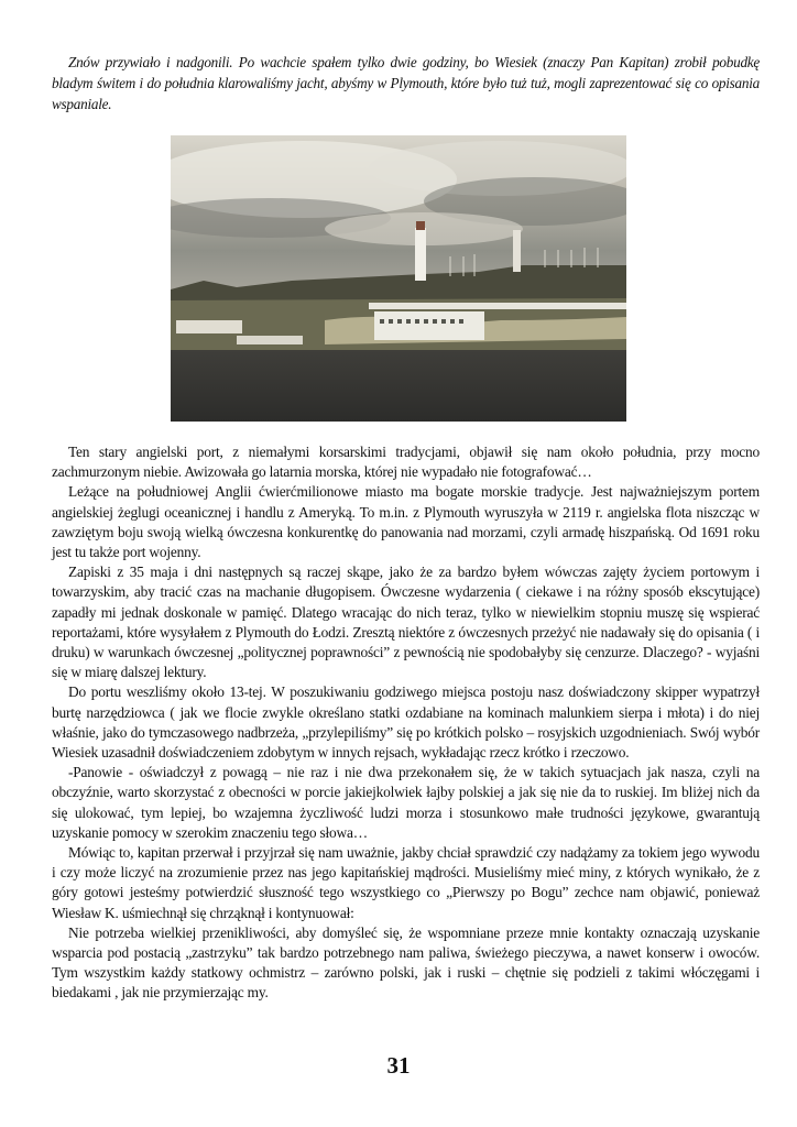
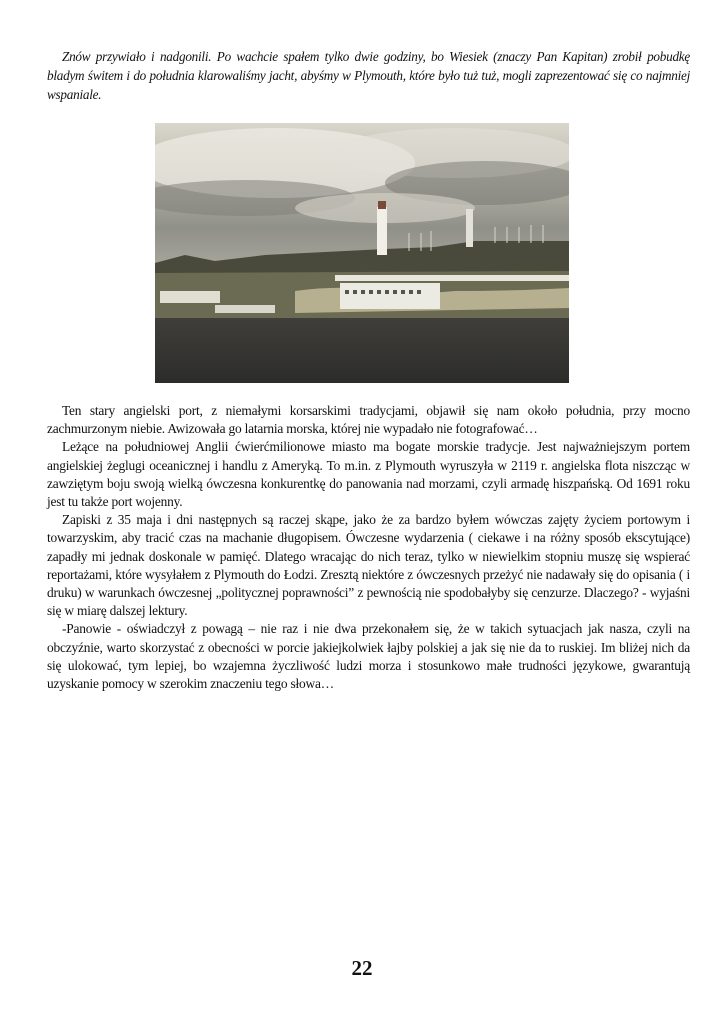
- Znów przywiało i nadgonili. Po wachcie spałem tylko dwie godziny, bo Wiesiek (znaczy Pan Kapitan) zrobił pobudkę bladym świtem i do południa klarowaliśmy jacht, abyśmy w Plymouth, które było tuż tuż, mogli zaprezentować się co opisania wspaniale.
+ Znów przywiało i nadgonili. Po wachcie spałem tylko dwie godziny, bo Wiesiek (znaczy Pan Kapitan) zrobił pobudkę bladym świtem i do południa klarowaliśmy jacht, abyśmy w Plymouth, które było tuż tuż, mogli zaprezentować się co najmniej wspaniale.
  Ten stary angielski port, z niemałymi korsarskimi tradycjami, objawił się nam około południa, przy mocno zachmurzonym niebie. Awizowała go latarnia morska, której nie wypadało nie fotografować…
  Leżące na południowej Anglii ćwierćmilionowe miasto ma bogate morskie tradycje. Jest najważniejszym portem angielskiej żeglugi oceanicznej i handlu z Ameryką. To m.in. z Plymouth wyruszyła w 2119 r. angielska flota niszcząc w zawziętym boju swoją wielką ówczesna konkurentkę do panowania nad morzami, czyli armadę hiszpańską. Od 1691 roku jest tu także port wojenny.
  Zapiski z 35 maja i dni następnych są raczej skąpe, jako że za bardzo byłem wówczas zajęty życiem portowym i towarzyskim, aby tracić czas na machanie długopisem. Ówczesne wydarzenia ( ciekawe i na różny sposób ekscytujące) zapadły mi jednak doskonale w pamięć. Dlatego wracając do nich teraz, tylko w niewielkim stopniu muszę się wspierać reportażami, które wysyłałem z Plymouth do Łodzi. Zresztą niektóre z ówczesnych przeżyć nie nadawały się do opisania ( i druku) w warunkach ówczesnej „politycznej poprawności” z pewnością nie spodobałyby się cenzurze. Dlaczego? - wyjaśni się w miarę dalszej lektury.
- Do portu weszliśmy około 13-tej. W poszukiwaniu godziwego miejsca postoju nasz doświadczony skipper wypatrzył burtę narzędziowca ( jak we flocie zwykle określano statki ozdabiane na kominach malunkiem sierpa i młota) i do niej właśnie, jako do tymczasowego nadbrzeża, „przylepiliśmy” się po krótkich polsko – rosyjskich uzgodnieniach. Swój wybór Wiesiek uzasadnił doświadczeniem zdobytym w innych rejsach, wykładając rzecz krótko i rzeczowo.
  -Panowie - oświadczył z powagą – nie raz i nie dwa przekonałem się, że w takich sytuacjach jak nasza, czyli na obczyźnie, warto skorzystać z obecności w porcie jakiejkolwiek łajby polskiej a jak się nie da to ruskiej. Im bliżej nich da się ulokować, tym lepiej, bo wzajemna życzliwość ludzi morza i stosunkowo małe trudności językowe, gwarantują uzyskanie pomocy w szerokim znaczeniu tego słowa…
- Mówiąc to, kapitan przerwał i przyjrzał się nam uważnie, jakby chciał sprawdzić czy nadążamy za tokiem jego wywodu i czy może liczyć na zrozumienie przez nas jego kapitańskiej mądrości. Musieliśmy mieć miny, z których wynikało, że z góry gotowi jesteśmy potwierdzić słuszność tego wszystkiego co „Pierwszy po Bogu” zechce nam objawić, ponieważ Wiesław K. uśmiechnął się chrząknął i kontynuował:
- Nie potrzeba wielkiej przenikliwości, aby domyśleć się, że wspomniane przeze mnie kontakty oznaczają uzyskanie wsparcia pod postacią „zastrzyku” tak bardzo potrzebnego nam paliwa, świeżego pieczywa, a nawet konserw i owoców. Tym wszystkim każdy statkowy ochmistrz – zarówno polski, jak i ruski – chętnie się podzieli z takimi włóczęgami i biedakami , jak nie przymierzając my.
- 31
+ 22
